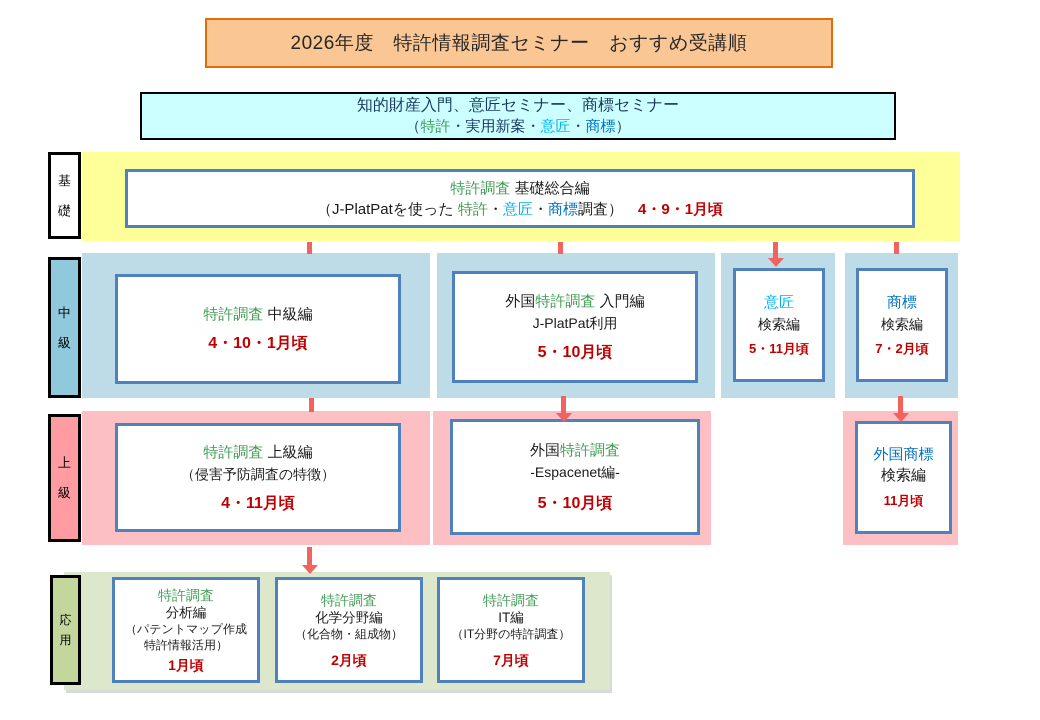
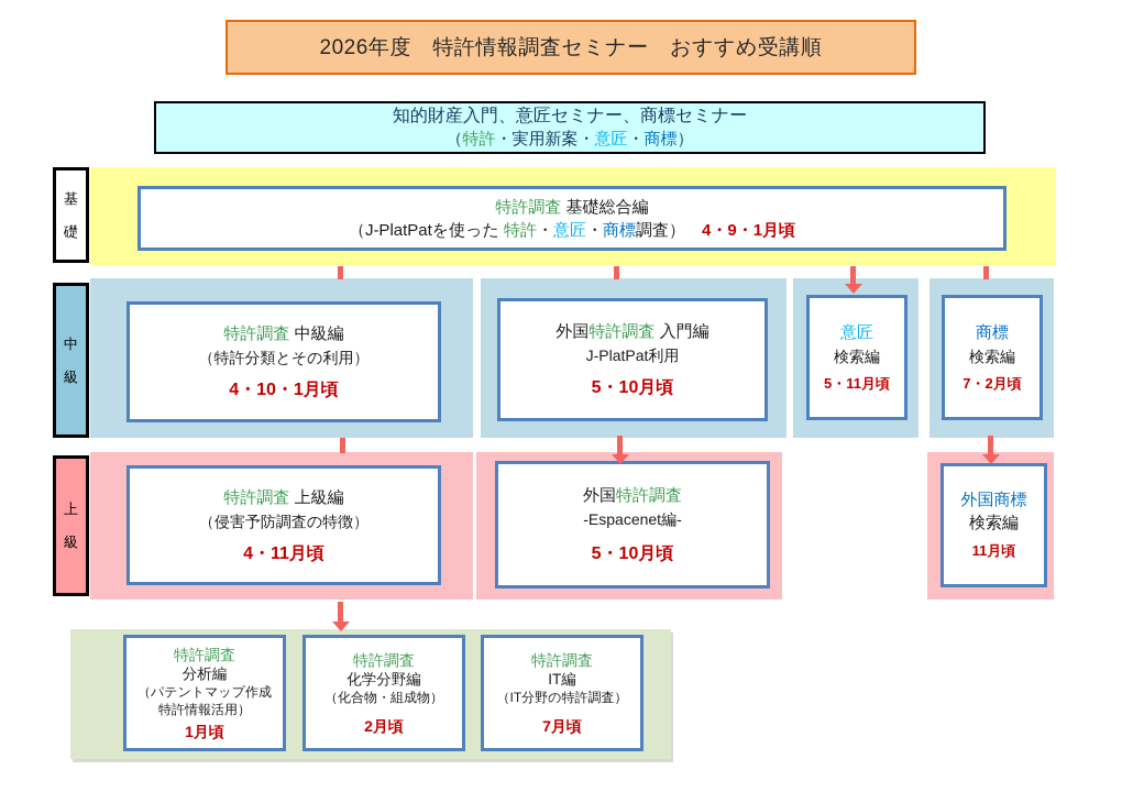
  2026年度 特許情報調査セミナー おすすめ受講順
  知的財産入門、意匠セミナー、商標セミナー
  （特許・実用新案・意匠・商標）
  基礎
  中級
  上級
- 応用
  特許調査 基礎総合編
  （J-PlatPatを使った 特許・意匠・商標調査） 4・9・1月頃
  特許調査 中級編
+ （特許分類とその利用）
  4・10・1月頃
  外国特許調査 入門編
  J-PlatPat利用
  5・10月頃
  意匠
  検索編
  5・11月頃
  商標
  検索編
  7・2月頃
  特許調査 上級編
  （侵害予防調査の特徴）
  4・11月頃
  外国特許調査
  -Espacenet編-
  5・10月頃
  外国商標
  検索編
  11月頃
  特許調査
  分析編
  （パテントマップ作成
  特許情報活用）
  1月頃
  特許調査
  化学分野編
  （化合物・組成物）
  2月頃
  特許調査
  IT編
  （IT分野の特許調査）
  7月頃
